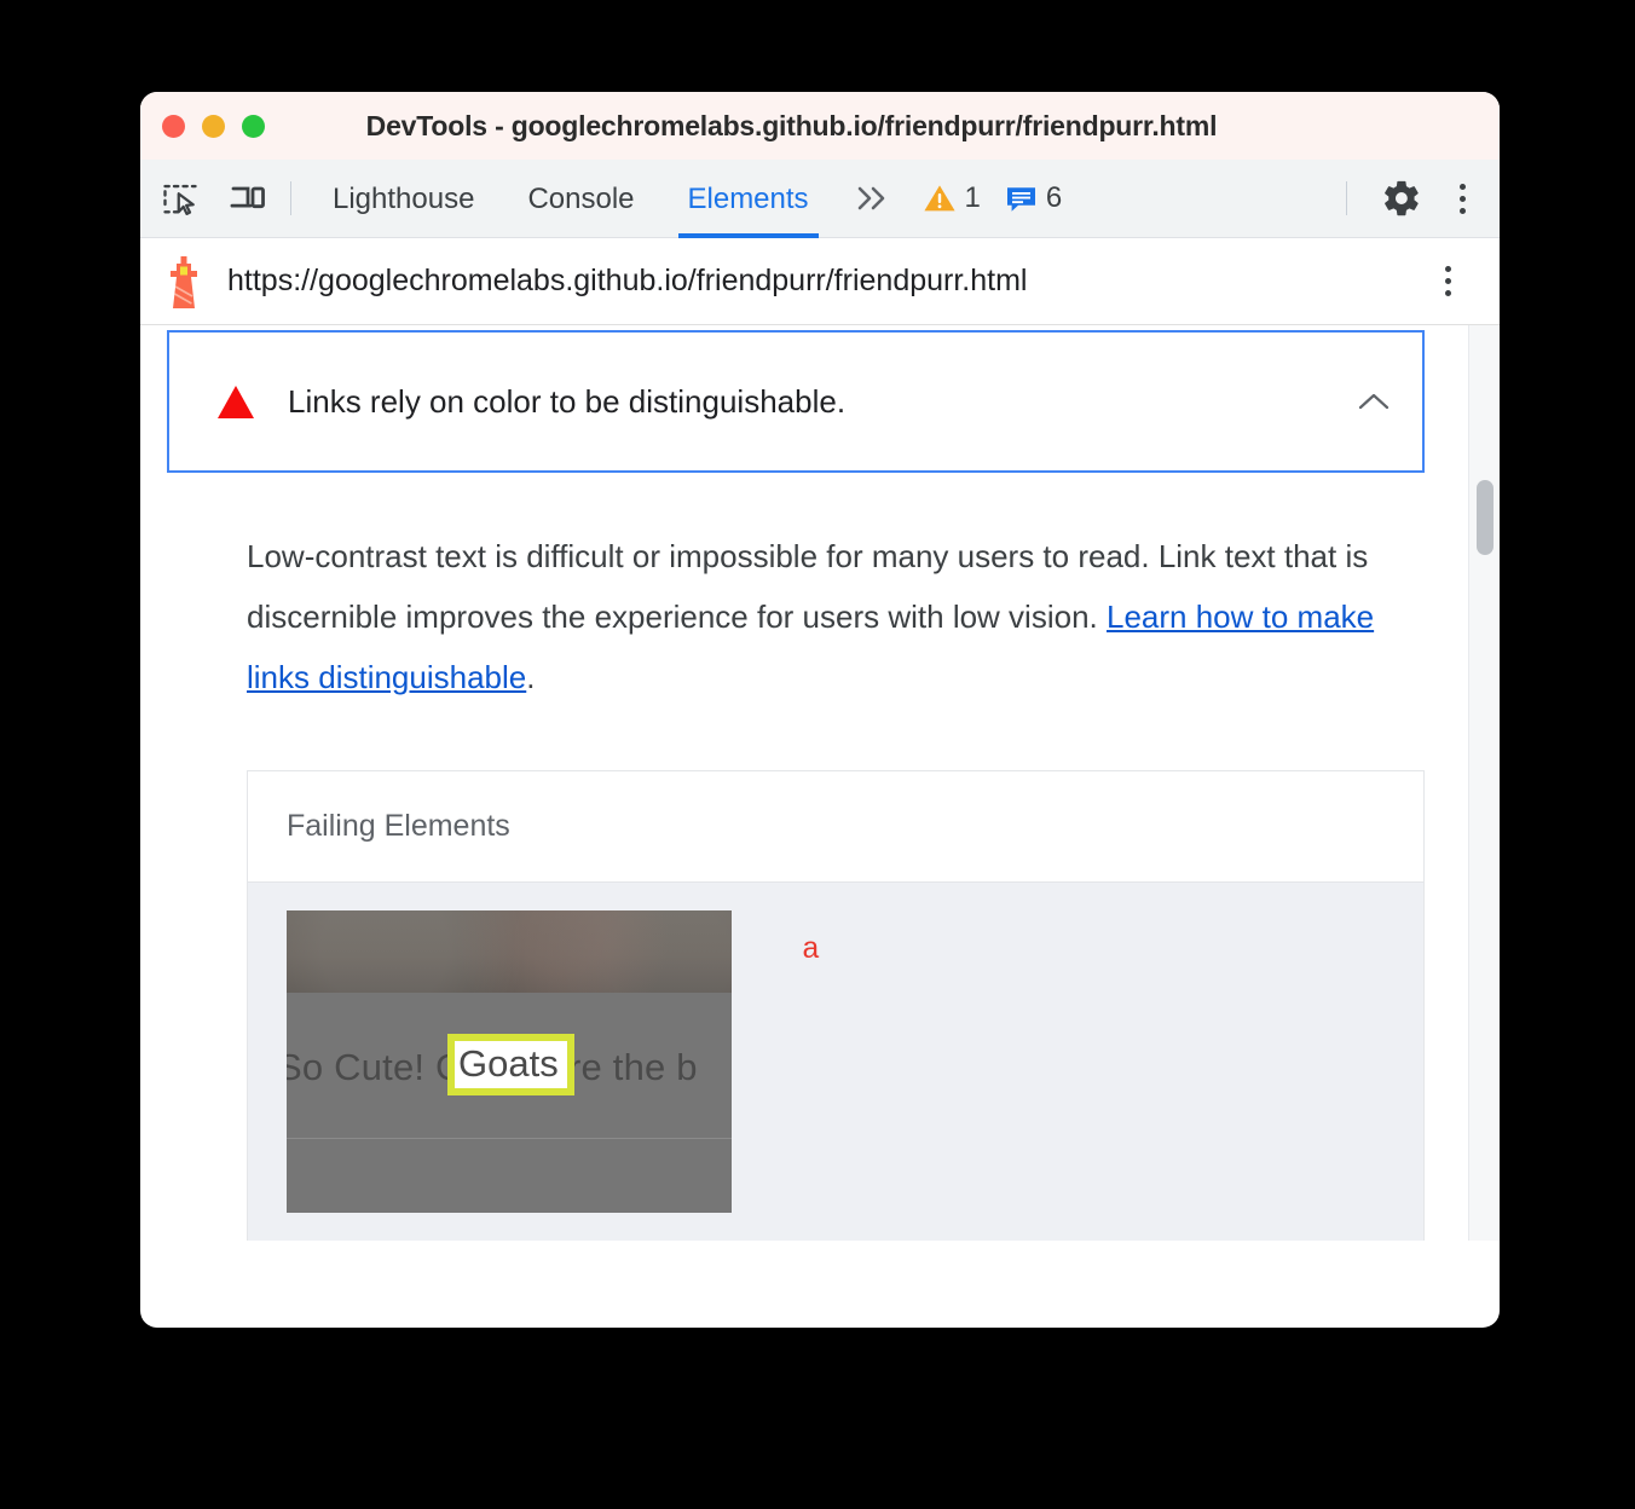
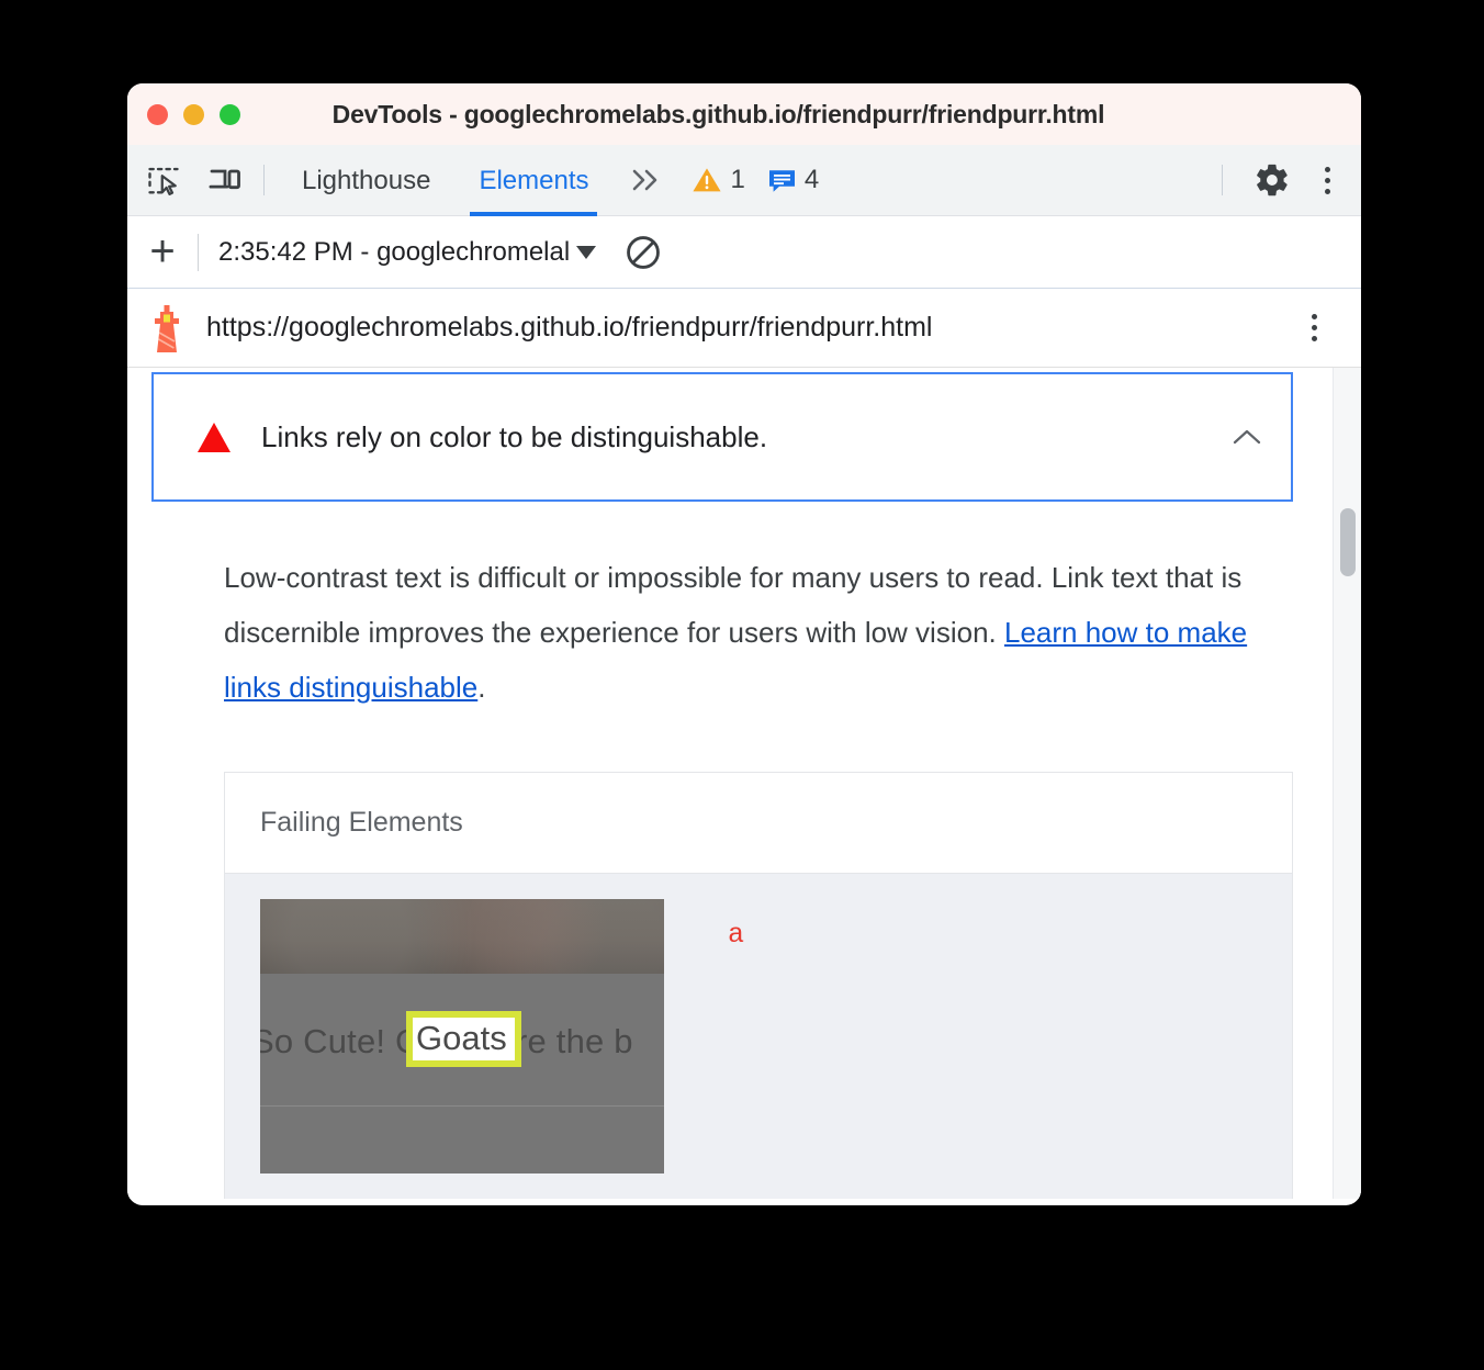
  DevTools - googlechromelabs.github.io/friendpurr/friendpurr.html
  Lighthouse
- Console
  Elements
  1
- 6
+ 4
+ +
+ 2:35:42 PM - googlechromelal
  https://googlechromelabs.github.io/friendpurr/friendpurr.html
  Links rely on color to be distinguishable.
  Low-contrast text is difficult or impossible for many users to read. Link text that is discernible improves the experience for users with low vision. Learn how to make links distinguishable.
  Failing Elements
  Goats
  a
